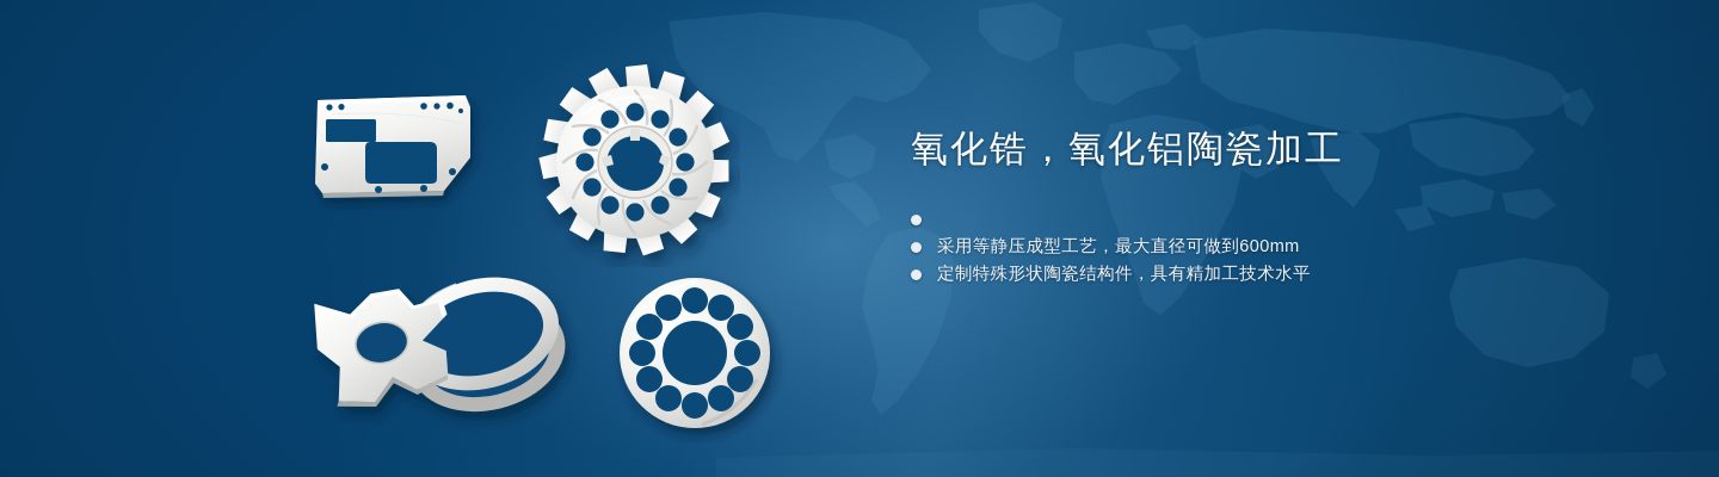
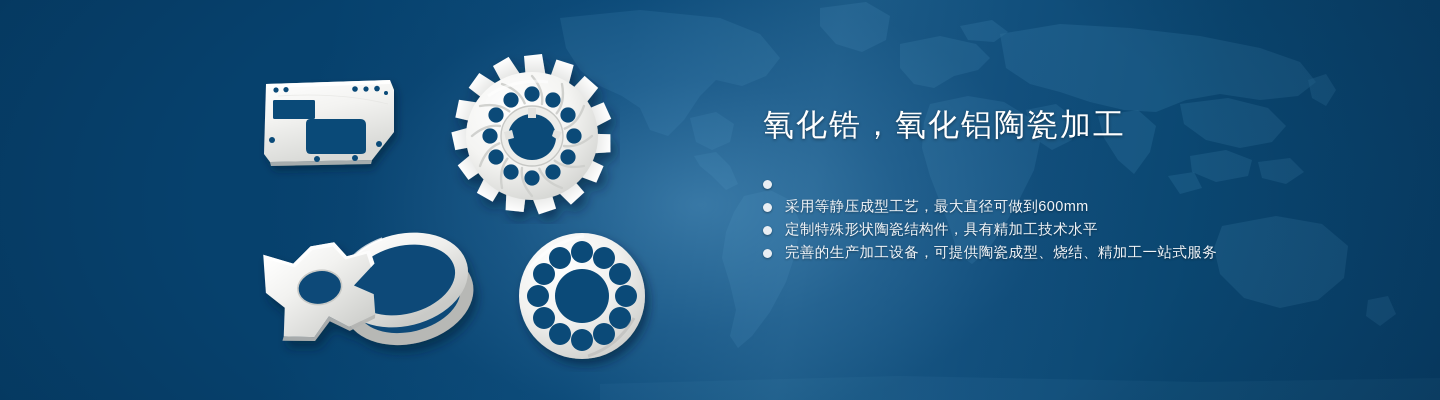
  氧化锆，氧化铝陶瓷加工
  采用等静压成型工艺，最大直径可做到600mm
  定制特殊形状陶瓷结构件，具有精加工技术水平
+ 完善的生产加工设备，可提供陶瓷成型、烧结、精加工一站式服务
